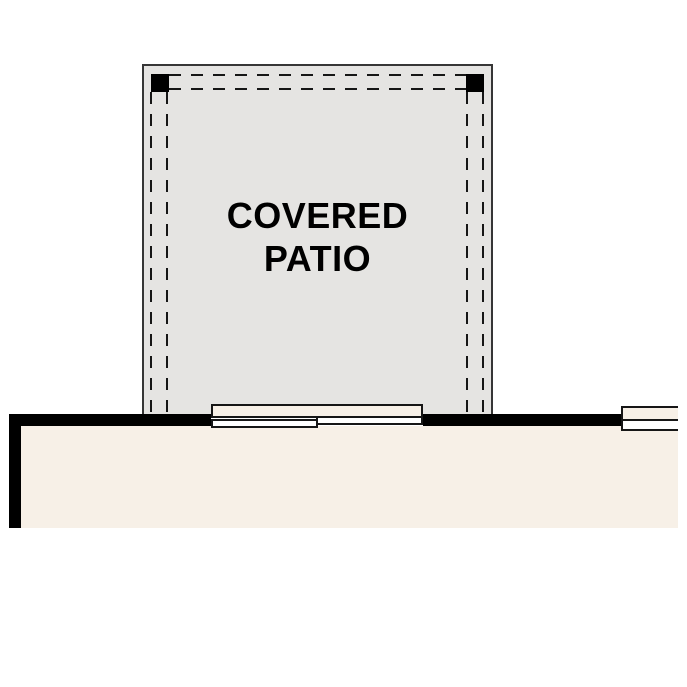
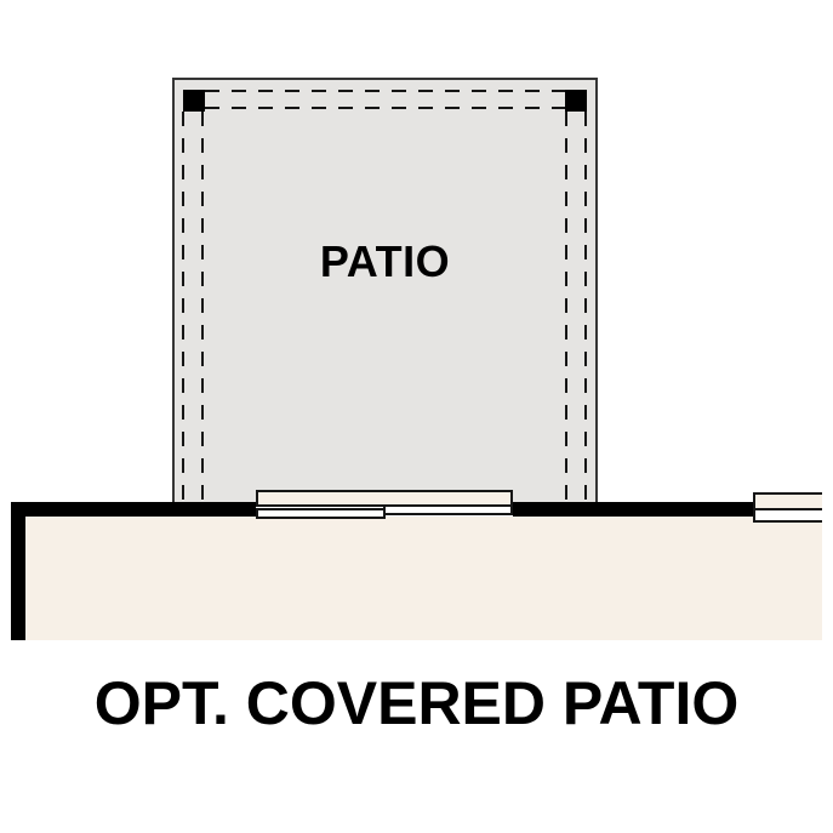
- COVERED
  PATIO
+ OPT. COVERED PATIO
